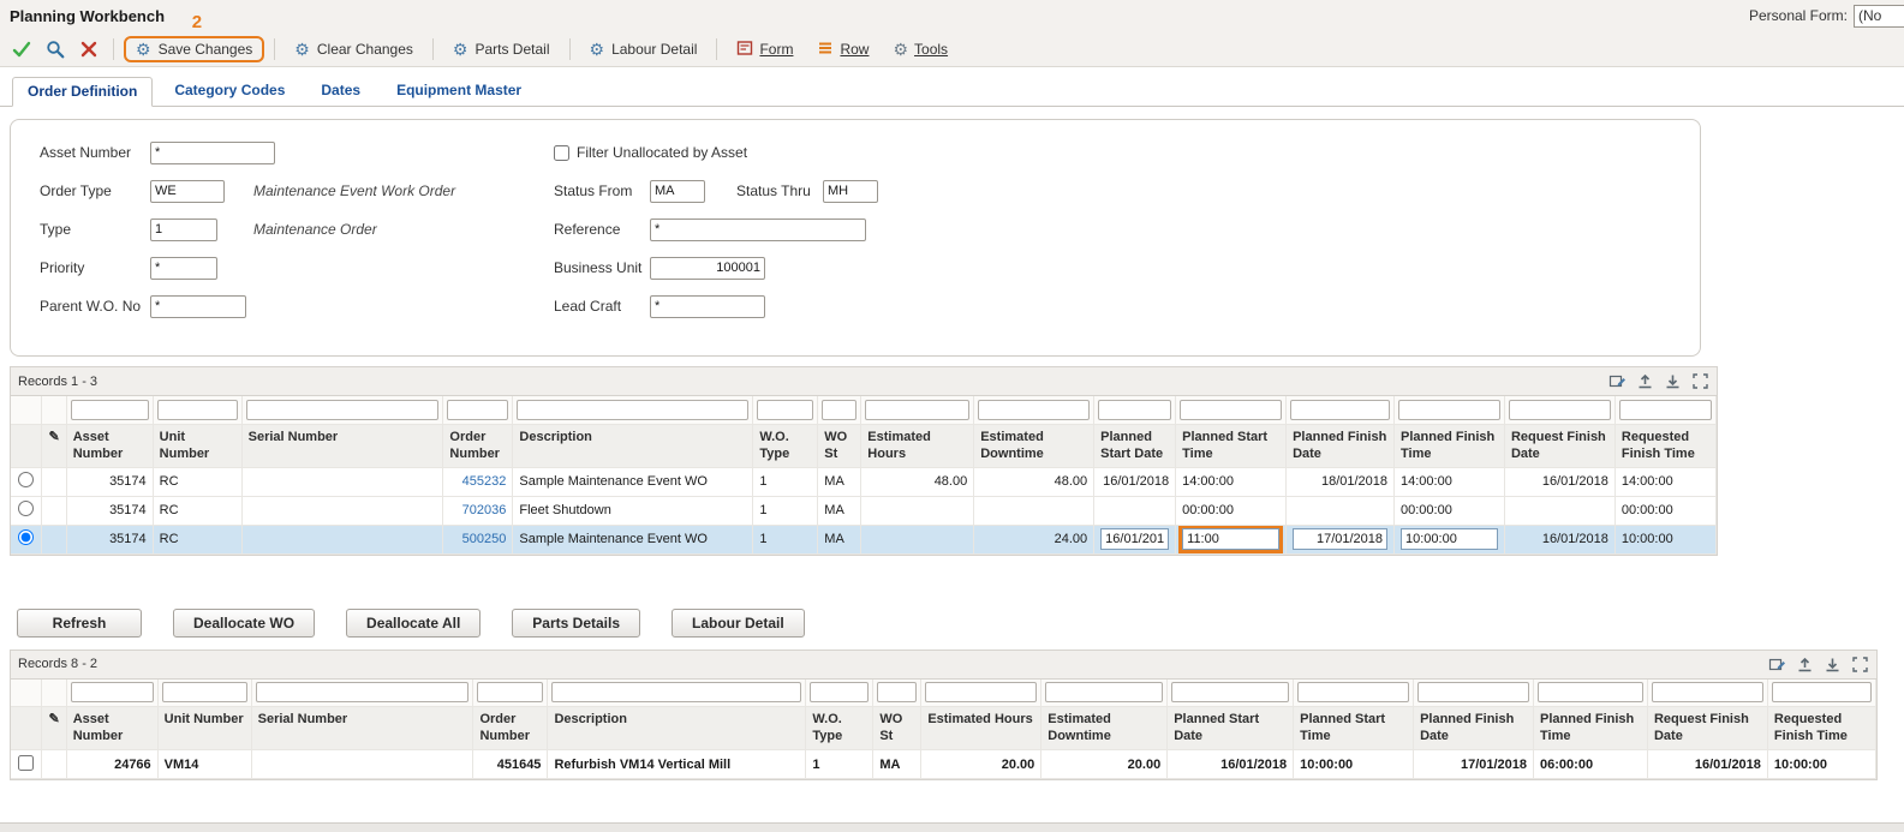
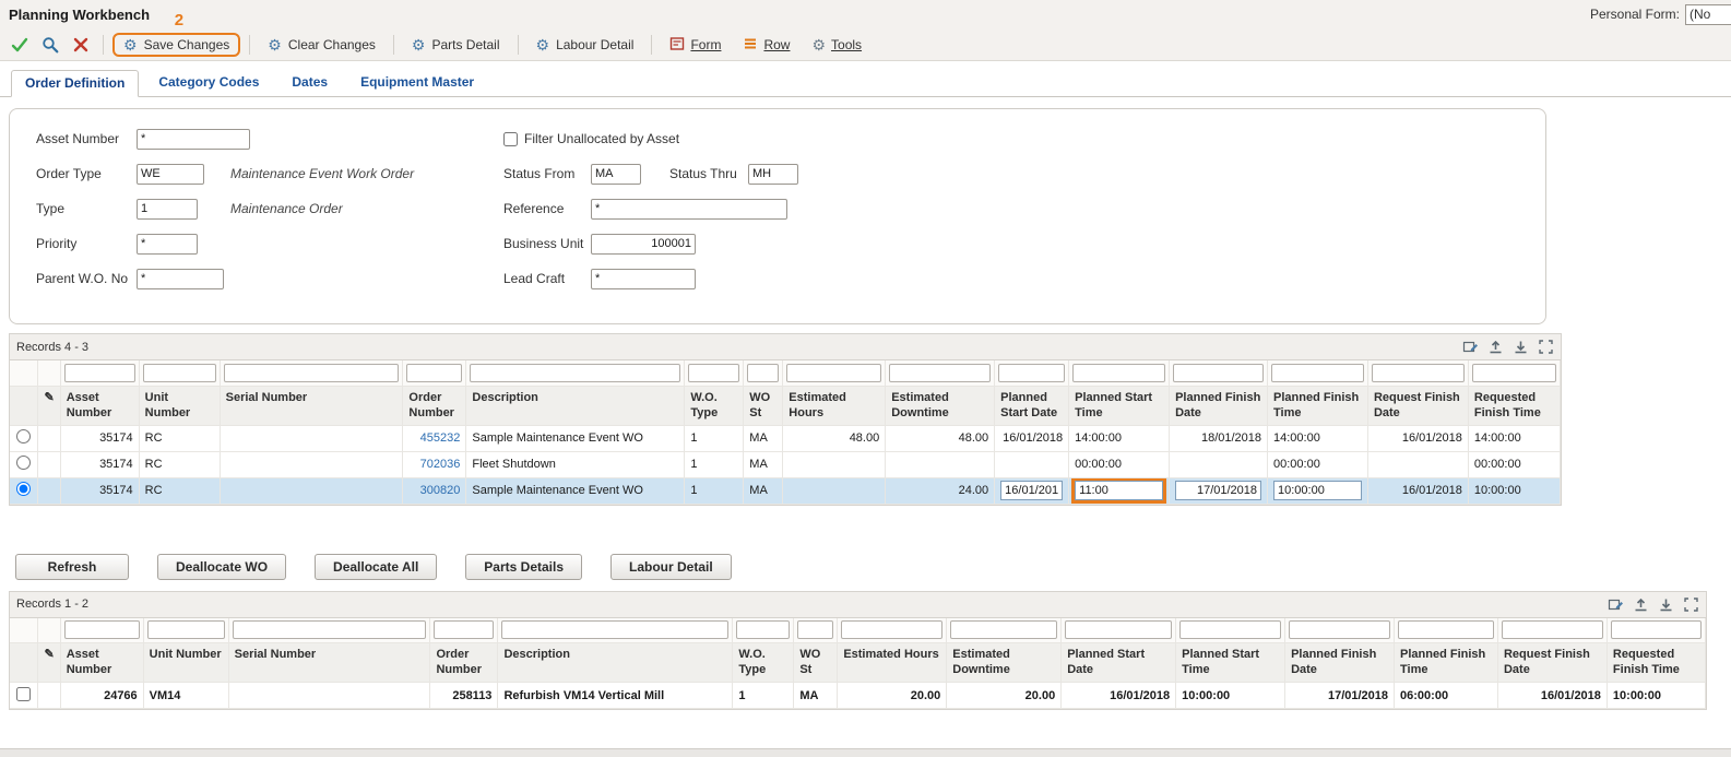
  Planning Workbench
  Personal Form:
  (No
  2
  ⚙
  Save Changes
  ⚙
  Clear Changes
  ⚙
  Parts Detail
  ⚙
  Labour Detail
  Form
  Row
  ⚙
  Tools
  Order Definition
  Category Codes
  Dates
  Equipment Master
  Asset Number
  *
  Order Type
  WE
  Maintenance Event Work Order
  Type
  1
  Maintenance Order
  Priority
  *
  Parent W.O. No
  *
  Filter Unallocated by Asset
  Status From
  MA
  Status Thru
  MH
  Reference
  *
  Business Unit
  100001
  Lead Craft
  *
- Records 1 - 3
+ Records 4 - 3
  	✎	Asset Number	Unit Number	Serial Number	Order Number	Description	W.O. Type	WO St	Estimated Hours	Estimated Downtime	Planned Start Date	Planned Start Time	Planned Finish Date	Planned Finish Time	Request Finish Date	Requested Finish Time
  		35174	RC		455232	Sample Maintenance Event WO	1	MA	48.00	48.00	16/01/2018	14:00:00	18/01/2018	14:00:00	16/01/2018	14:00:00
  		35174	RC		702036	Fleet Shutdown	1	MA				00:00:00		00:00:00		00:00:00
- 		35174	RC		500250	Sample Maintenance Event WO	1	MA		24.00	16/01/201	11:00	17/01/2018	10:00:00	16/01/2018	10:00:00
+ 		35174	RC		300820	Sample Maintenance Event WO	1	MA		24.00	16/01/201	11:00	17/01/2018	10:00:00	16/01/2018	10:00:00
  Refresh
  Deallocate WO
  Deallocate All
  Parts Details
  Labour Detail
- Records 8 - 2
+ Records 1 - 2
  	✎	Asset Number	Unit Number	Serial Number	Order Number	Description	W.O. Type	WO St	Estimated Hours	Estimated Downtime	Planned Start Date	Planned Start Time	Planned Finish Date	Planned Finish Time	Request Finish Date	Requested Finish Time
- 		24766	VM14		451645	Refurbish VM14 Vertical Mill	1	MA	20.00	20.00	16/01/2018	10:00:00	17/01/2018	06:00:00	16/01/2018	10:00:00
+ 		24766	VM14		258113	Refurbish VM14 Vertical Mill	1	MA	20.00	20.00	16/01/2018	10:00:00	17/01/2018	06:00:00	16/01/2018	10:00:00
